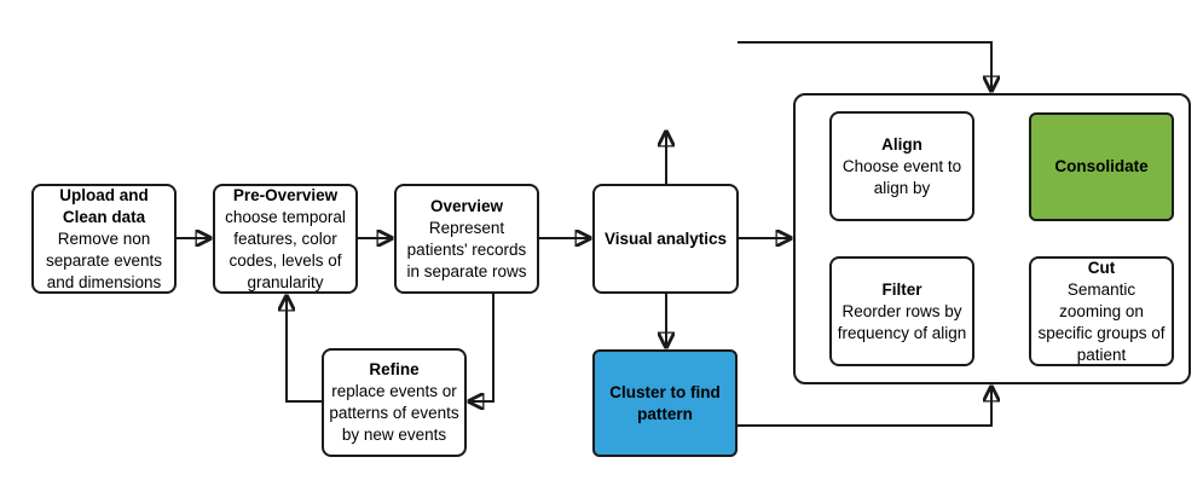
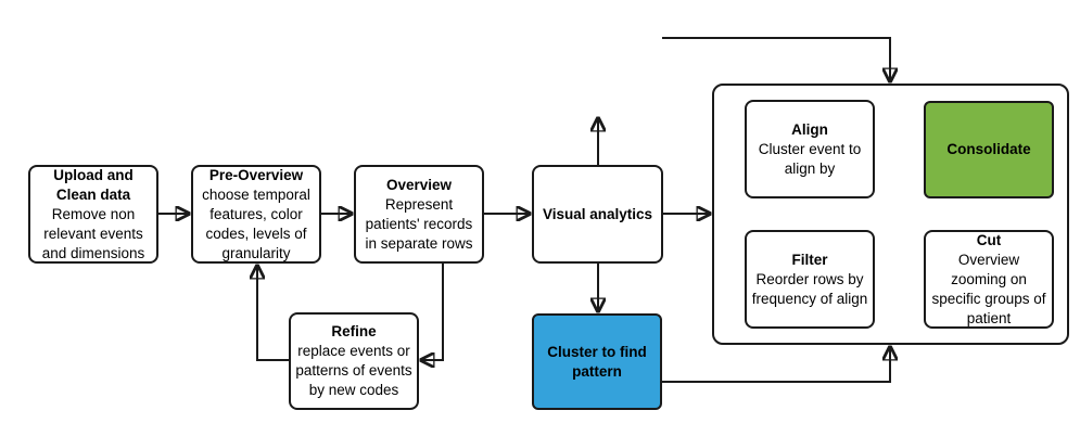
  Upload and Clean data
- Remove non separate events and dimensions
+ Remove non relevant events and dimensions
  Pre-Overview
  choose temporal features, color codes, levels of granularity
  Overview
  Represent patients' records in separate rows
  Refine
- replace events or patterns of events by new events
+ replace events or patterns of events by new codes
  Visual analytics
  Cluster to find pattern
  Align
- Choose event to align by
+ Cluster event to align by
  Consolidate
  Filter
  Reorder rows by frequency of align
  Cut
- Semantic zooming on specific groups of patient
+ Overview zooming on specific groups of patient
